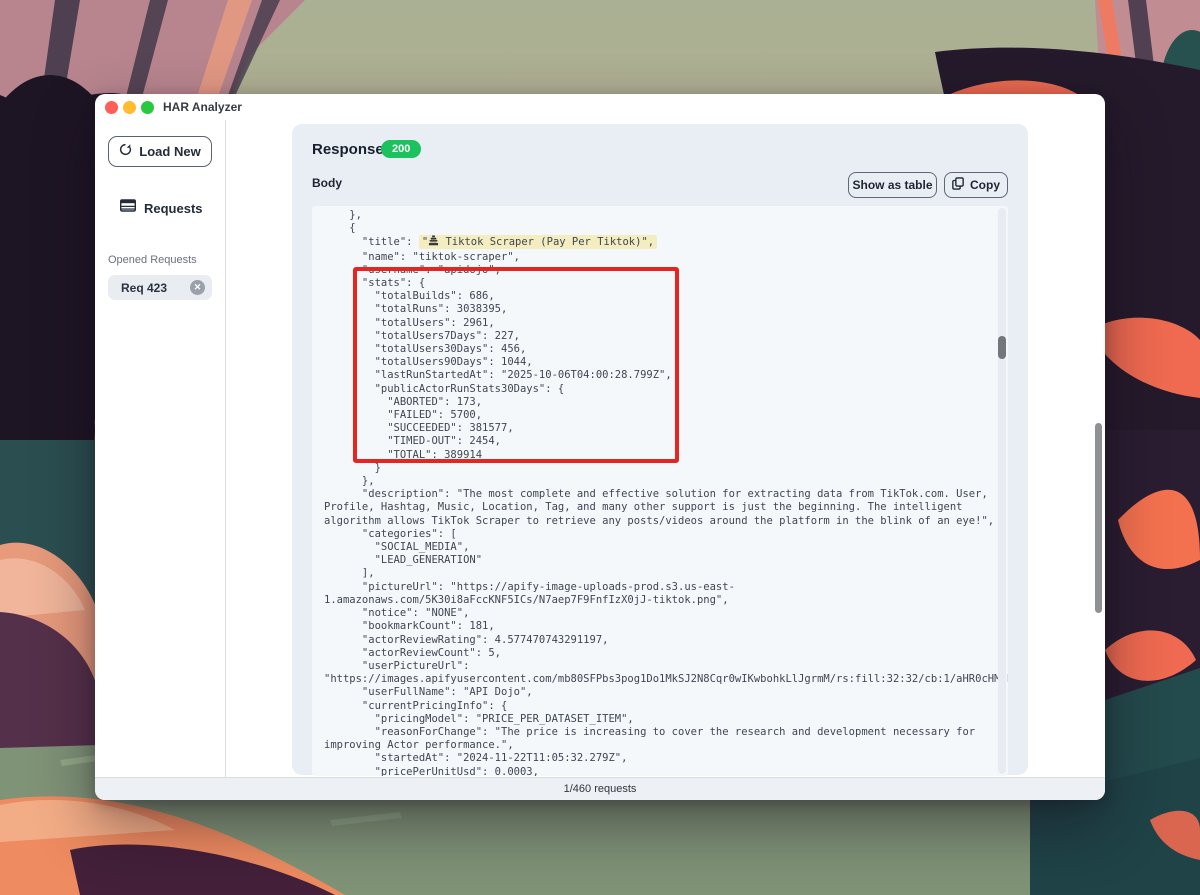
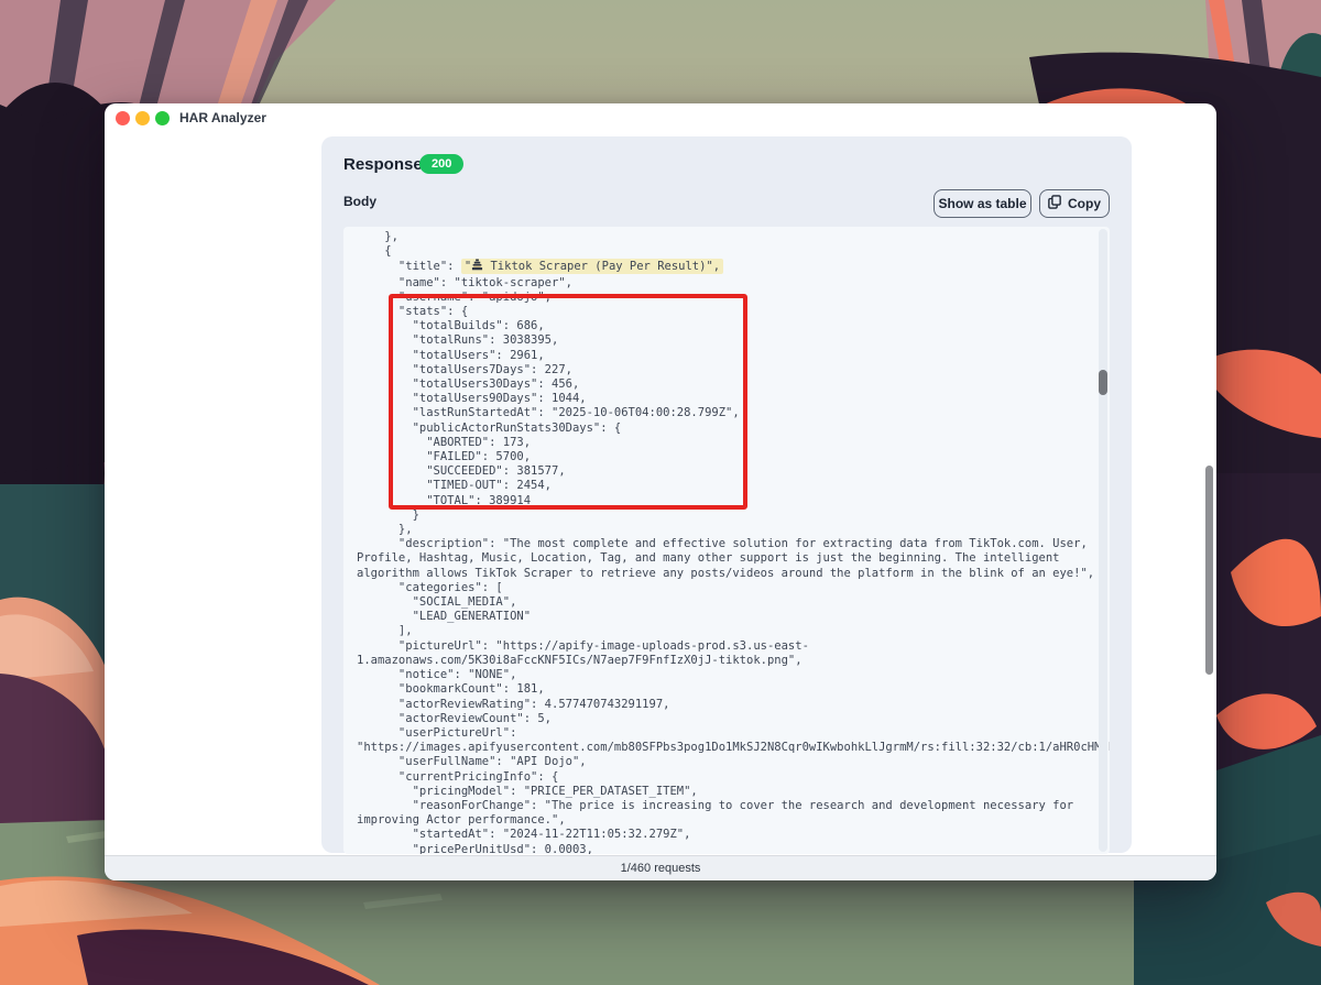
  HAR Analyzer
- Load New
- Requests
- Opened Requests
- Req 423
- ✕
  Response
  200
  Body
  Show as table
  Copy
  },
  {
- "title": " Tiktok Scraper (Pay Per Tiktok)",
+ "title": " Tiktok Scraper (Pay Per Result)",
  "name": "tiktok-scraper",
  "username": "apidojo",
  "stats": {
  "totalBuilds": 686,
  "totalRuns": 3038395,
  "totalUsers": 2961,
  "totalUsers7Days": 227,
  "totalUsers30Days": 456,
  "totalUsers90Days": 1044,
  "lastRunStartedAt": "2025-10-06T04:00:28.799Z",
  "publicActorRunStats30Days": {
  "ABORTED": 173,
  "FAILED": 5700,
  "SUCCEEDED": 381577,
  "TIMED-OUT": 2454,
  "TOTAL": 389914
  }
  },
  "description": "The most complete and effective solution for extracting data from TikTok.com. User,
  Profile, Hashtag, Music, Location, Tag, and many other support is just the beginning. The intelligent
  algorithm allows TikTok Scraper to retrieve any posts/videos around the platform in the blink of an eye!",
  "categories": [
  "SOCIAL_MEDIA",
  "LEAD_GENERATION"
  ],
  "pictureUrl": "https://apify-image-uploads-prod.s3.us-east-
  1.amazonaws.com/5K30i8aFccKNF5ICs/N7aep7F9FnfIzX0jJ-tiktok.png",
  "notice": "NONE",
  "bookmarkCount": 181,
  "actorReviewRating": 4.577470743291197,
  "actorReviewCount": 5,
  "userPictureUrl":
  "https://images.apifyusercontent.com/mb80SFPbs3pog1Do1MkSJ2N8Cqr0wIKwbohkLlJgrmM/rs:fill:32:32/cb:1/aHR0cH
  "userFullName": "API Dojo",
  "currentPricingInfo": {
  "pricingModel": "PRICE_PER_DATASET_ITEM",
  "reasonForChange": "The price is increasing to cover the research and development necessary for
  improving Actor performance.",
  "startedAt": "2024-11-22T11:05:32.279Z",
  "pricePerUnitUsd": 0.0003,
  1/460 requests
